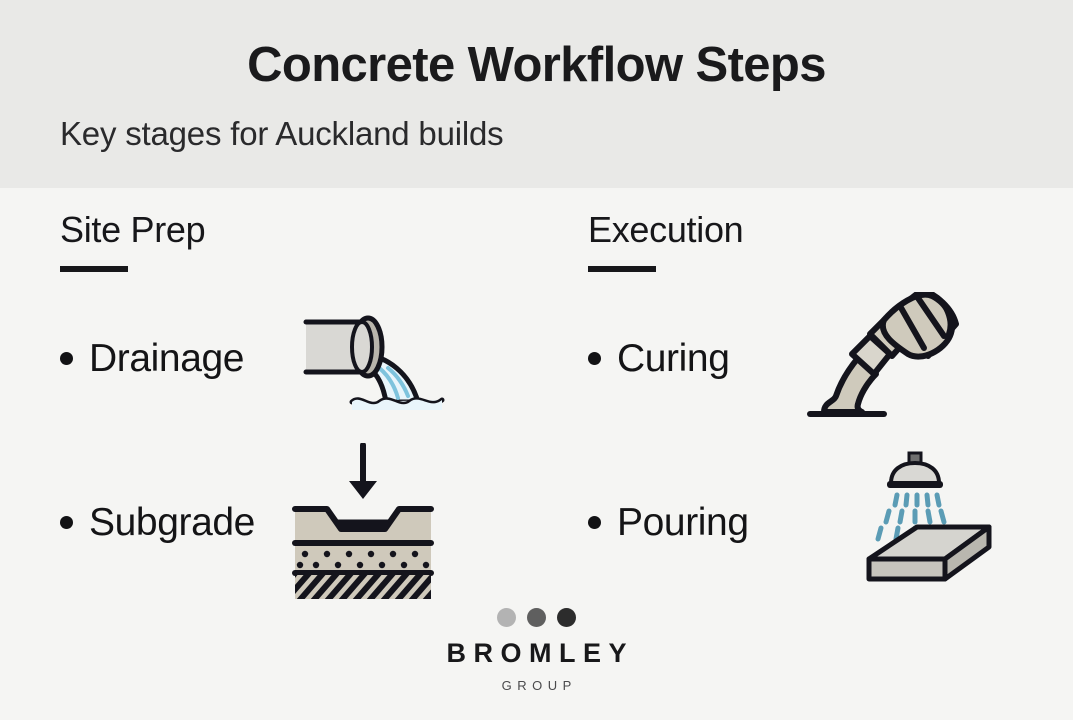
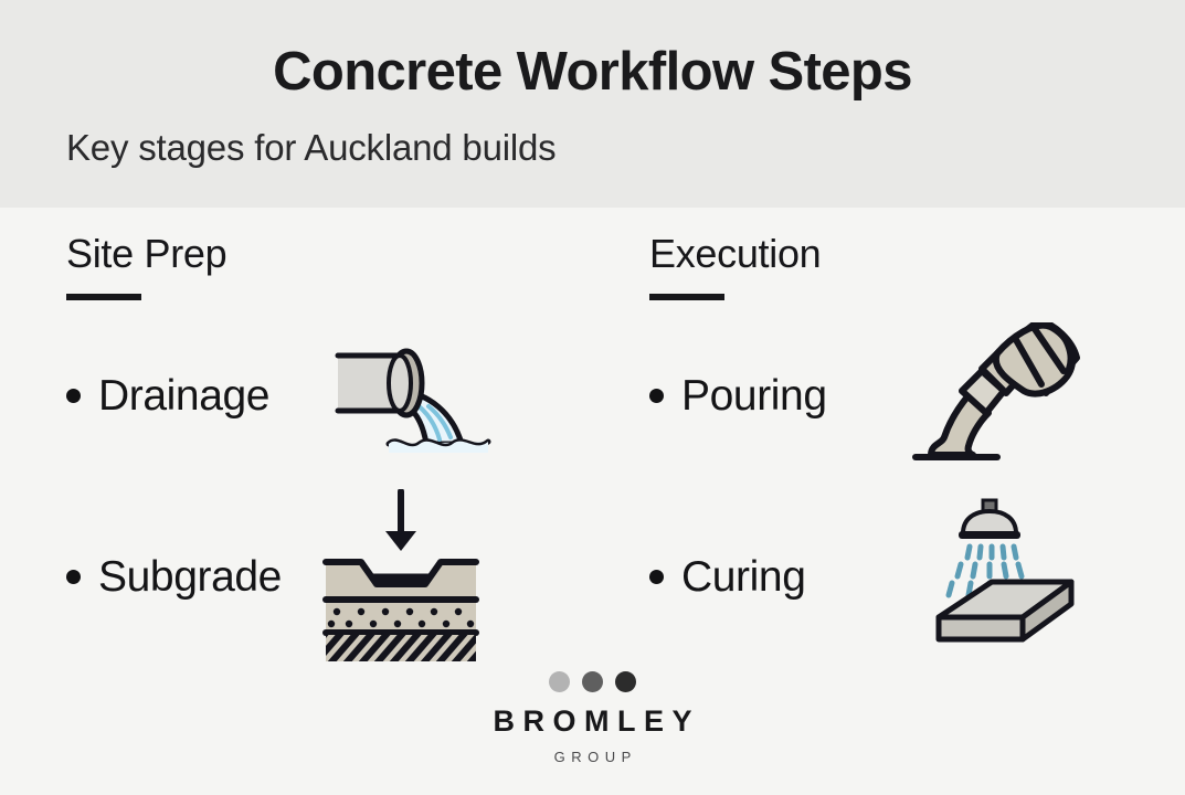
  Concrete Workflow Steps
  Key stages for Auckland builds
  Site Prep
  Execution
  Drainage
- Curing
+ Pouring
  Subgrade
- Pouring
+ Curing
  BROMLEY
  GROUP
